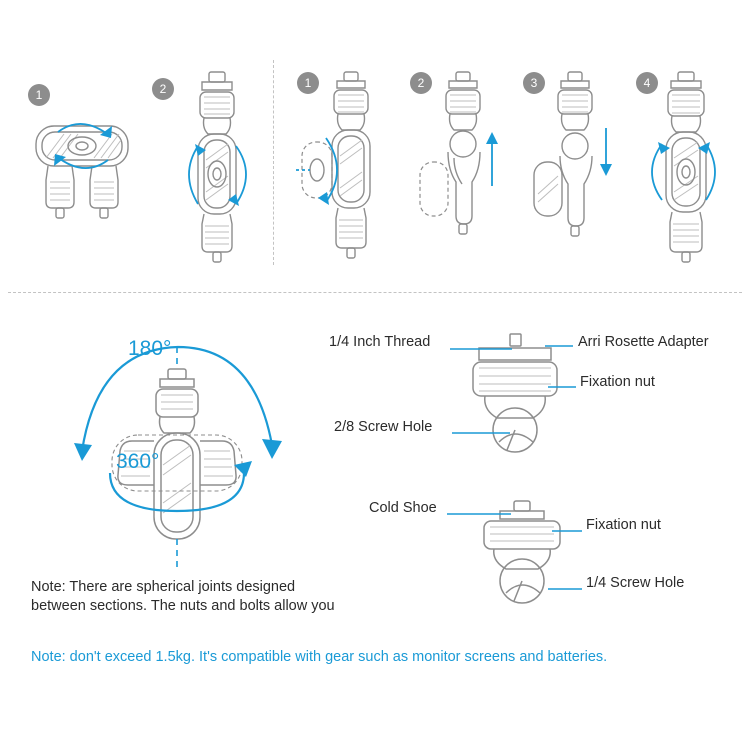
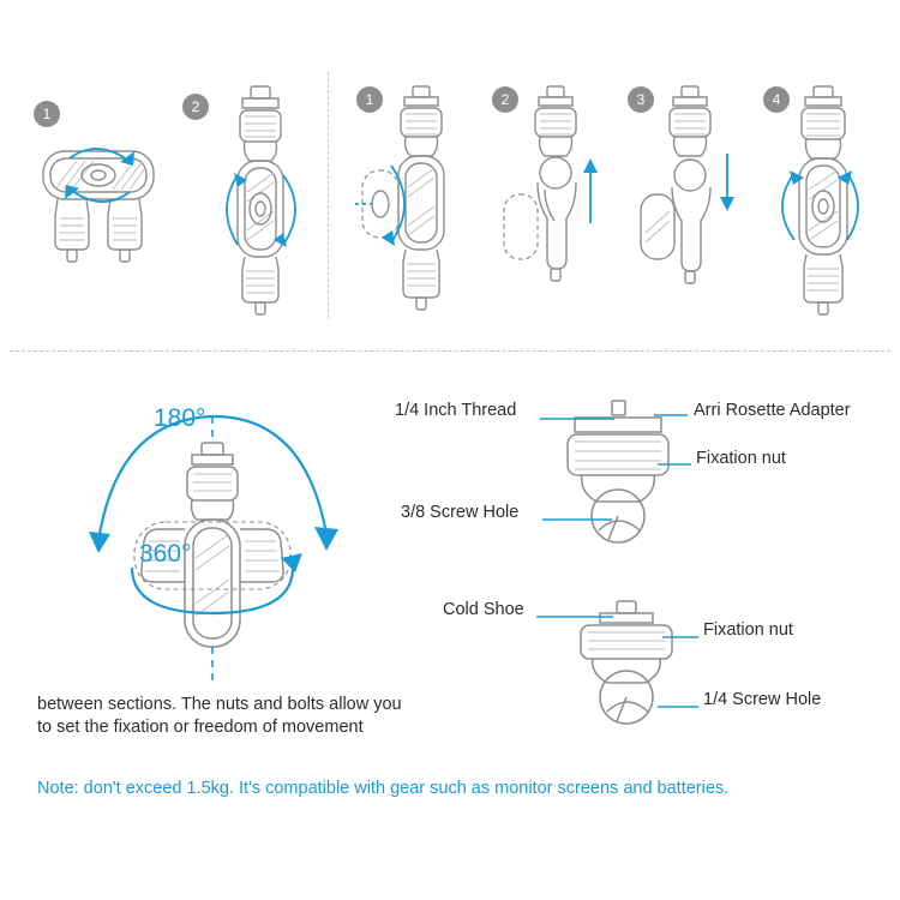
  1
  2
  1
  2
  3
  4
  180°
  360°
  1/4 Inch Thread
- 2/8 Screw Hole
+ 3/8 Screw Hole
  Arri Rosette Adapter
  Fixation nut
  Cold Shoe
  Fixation nut
  1/4 Screw Hole
- Note: There are spherical joints designed
  between sections. The nuts and bolts allow you
+ to set the fixation or freedom of movement
  Note: don't exceed 1.5kg. It's compatible with gear such as monitor screens and batteries.
